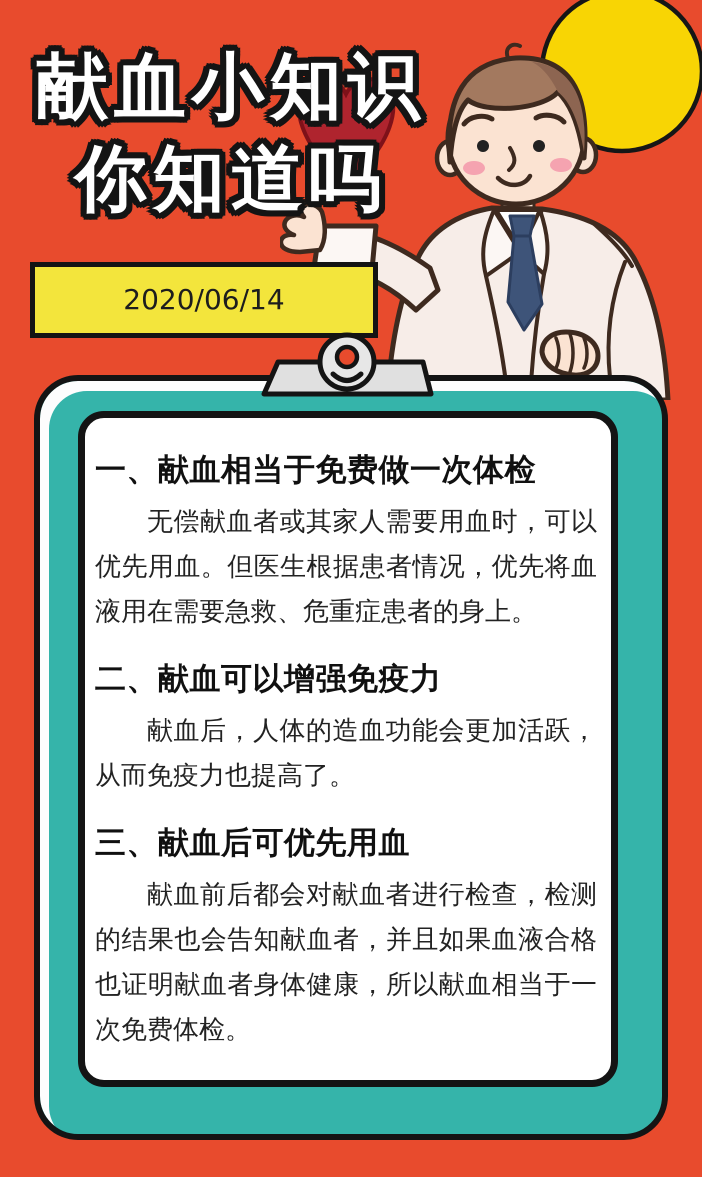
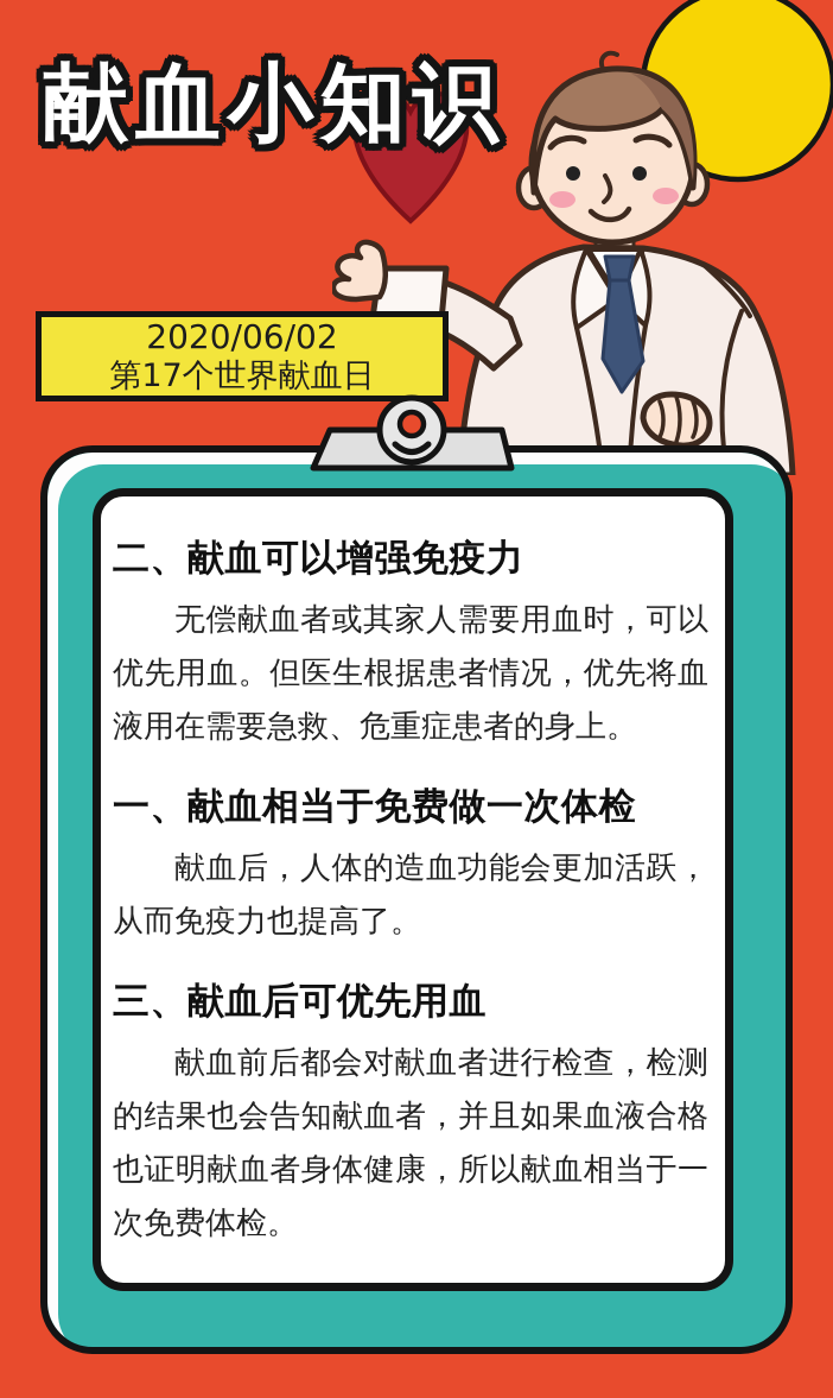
  献血小知识
- 你知道吗
- 2020/06/14
+ 2020/06/02
+ 第17个世界献血日
- 一、献血相当于免费做一次体检
+ 二、献血可以增强免疫力
  无偿献血者或其家人需要用血时，可以优先用血。但医生根据患者情况，优先将血液用在需要急救、危重症患者的身上。
- 二、献血可以增强免疫力
+ 一、献血相当于免费做一次体检
  献血后，人体的造血功能会更加活跃，从而免疫力也提高了。
  三、献血后可优先用血
  献血前后都会对献血者进行检查，检测的结果也会告知献血者，并且如果血液合格也证明献血者身体健康，所以献血相当于一次免费体检。
